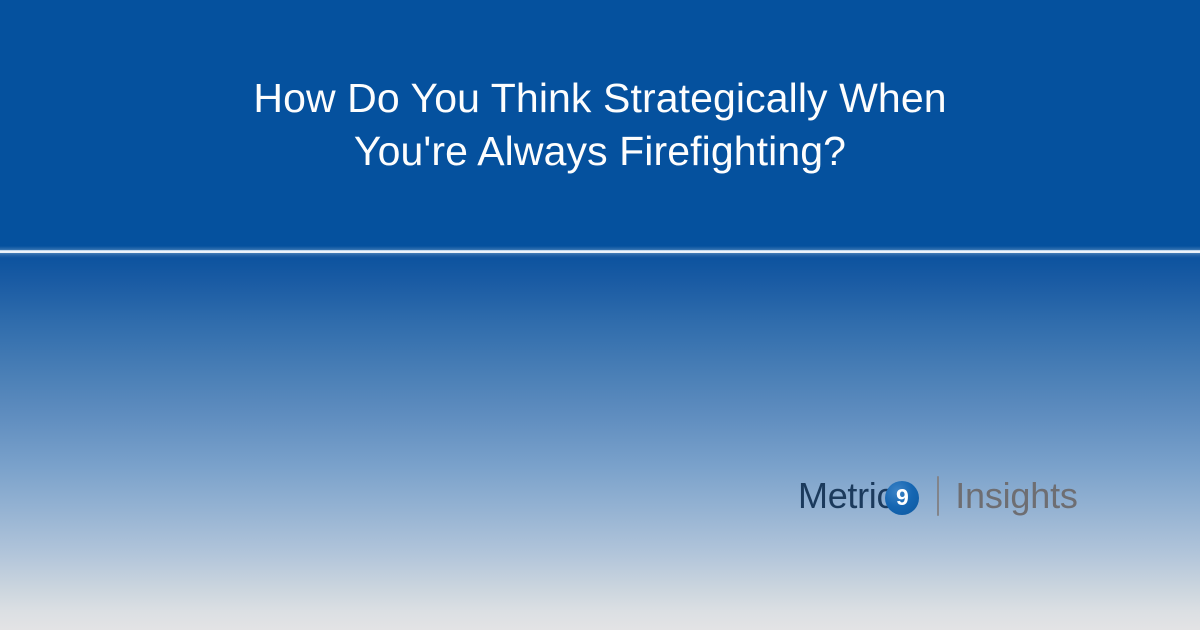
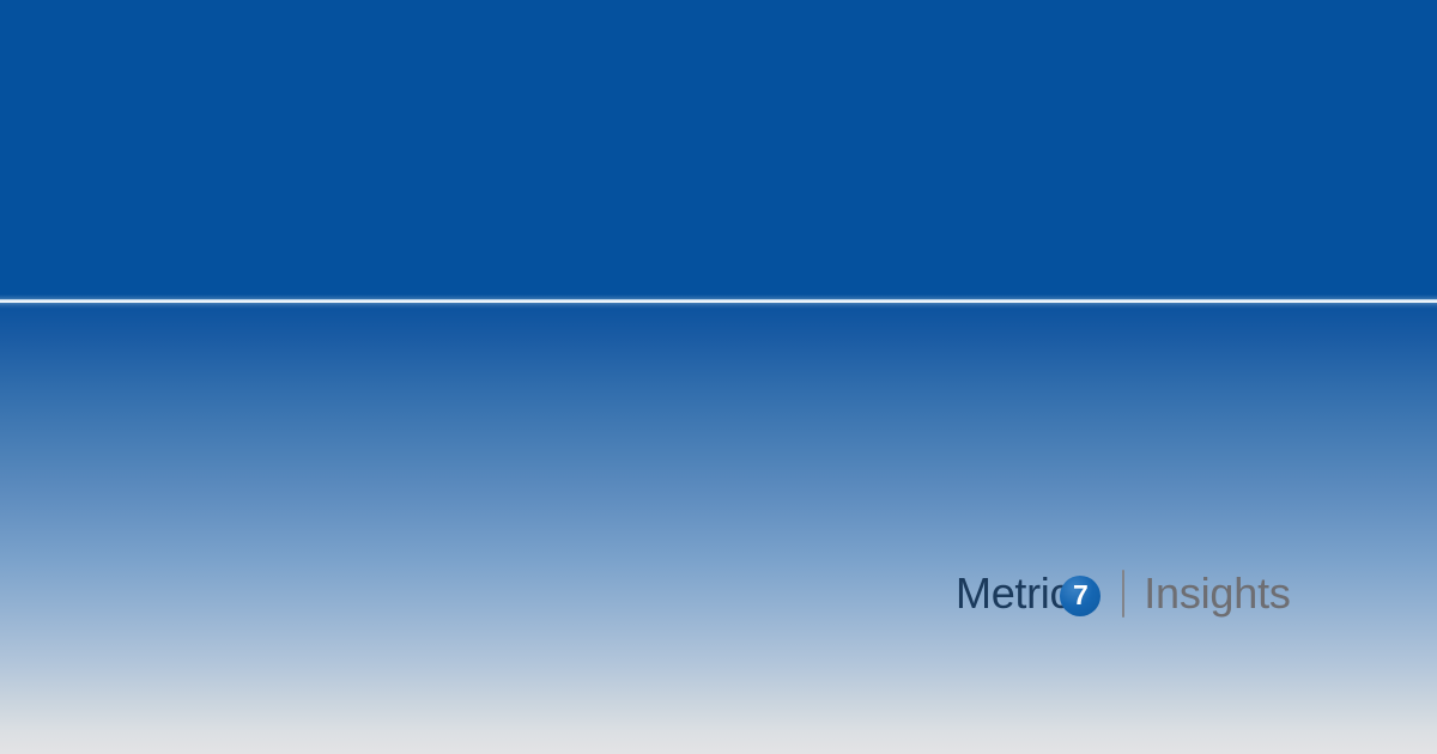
- How Do You Think Strategically When
- You're Always Firefighting?
  Metri
- 9
+ 7
  Insights
